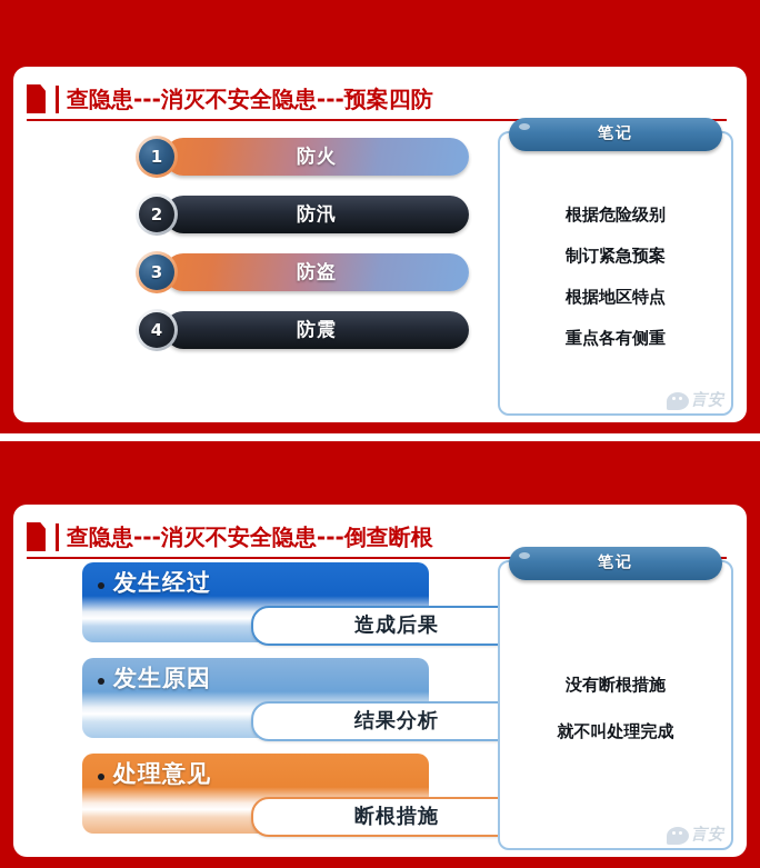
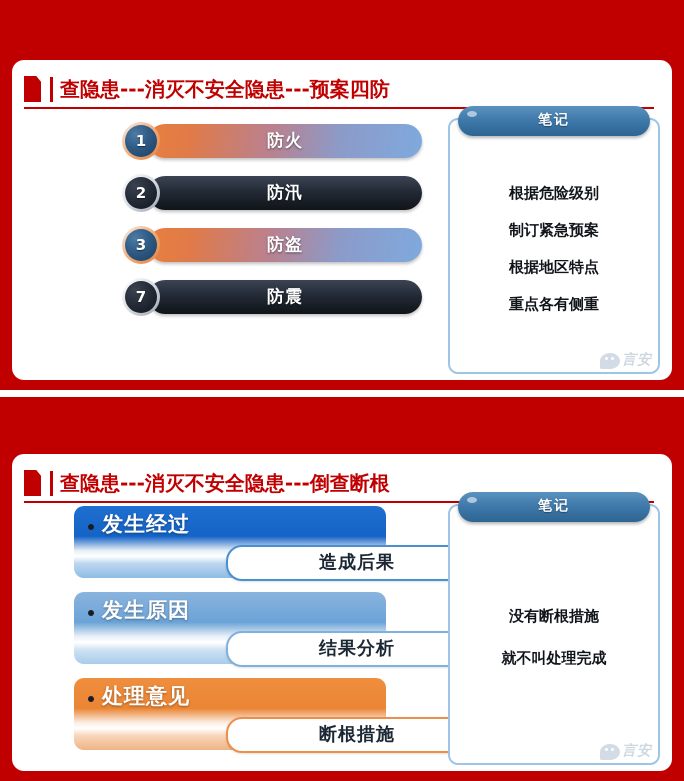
  查隐患---消灭不安全隐患---预案四防
  防火
  1
  防汛
  2
  防盗
  3
  防震
- 4
+ 7
  笔记
  根据危险级别
  制订紧急预案
  根据地区特点
  重点各有侧重
  言安
  查隐患---消灭不安全隐患---倒查断根
  发生经过
  造成后果
  发生原因
  结果分析
  处理意见
  断根措施
  笔记
  没有断根措施
  就不叫处理完成
  言安
